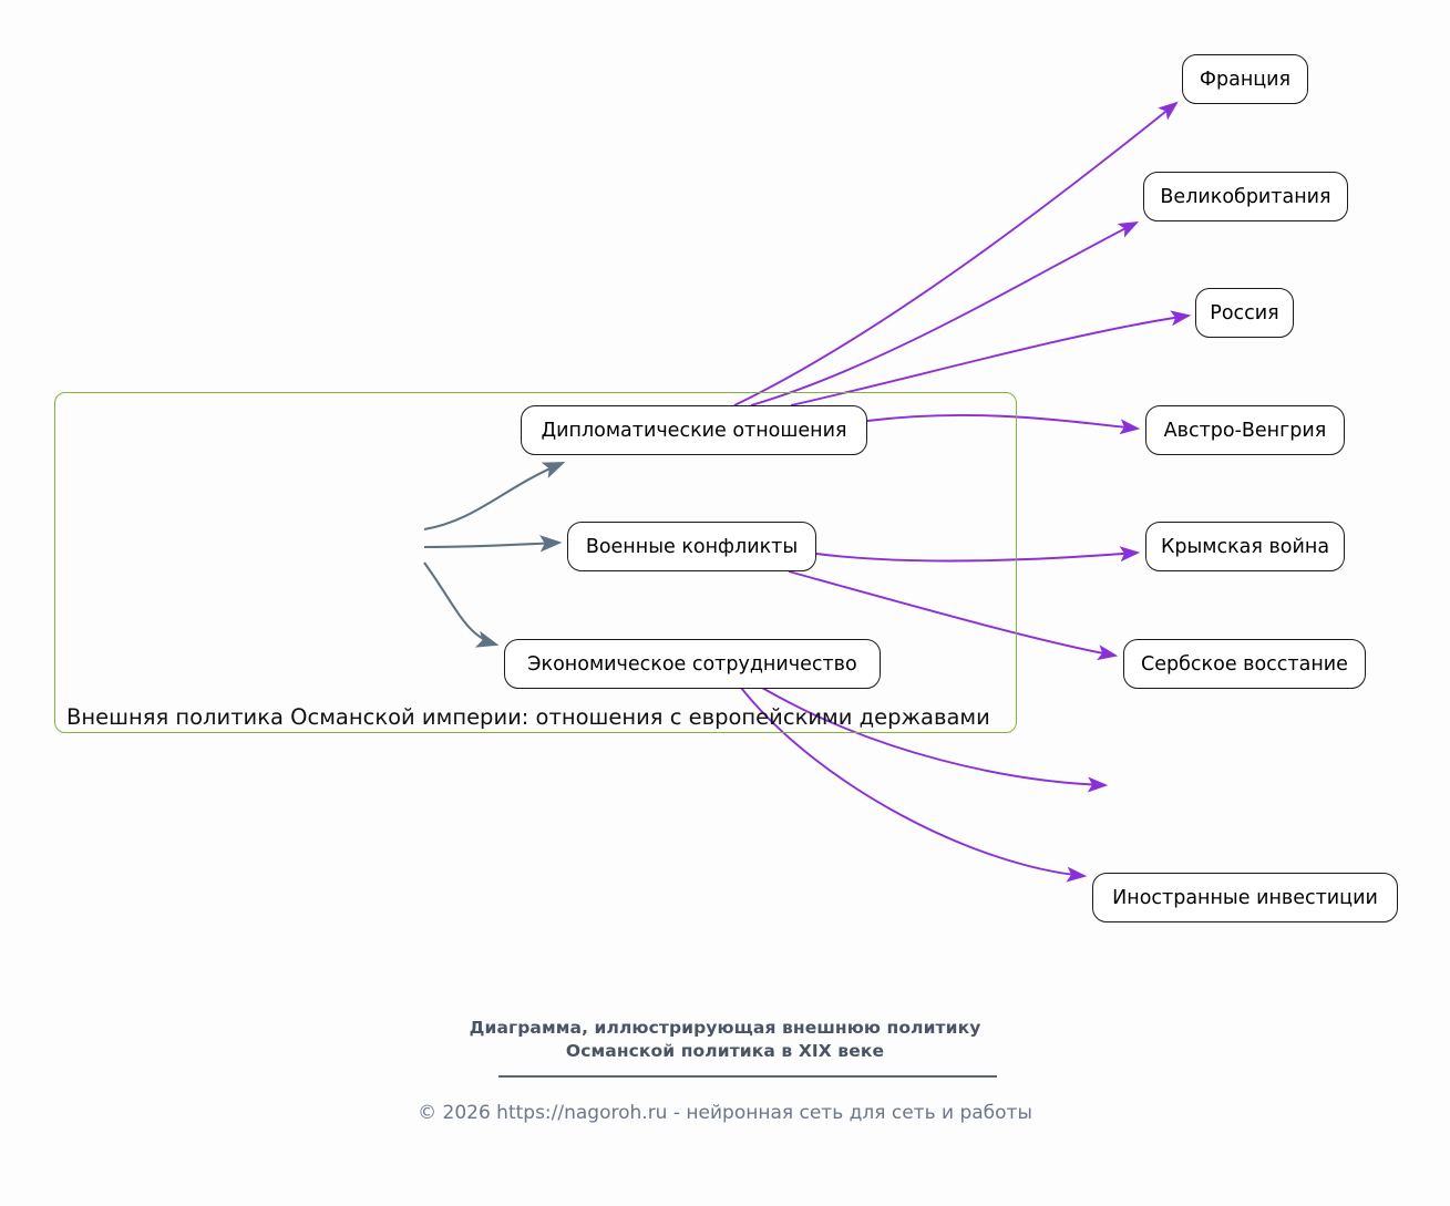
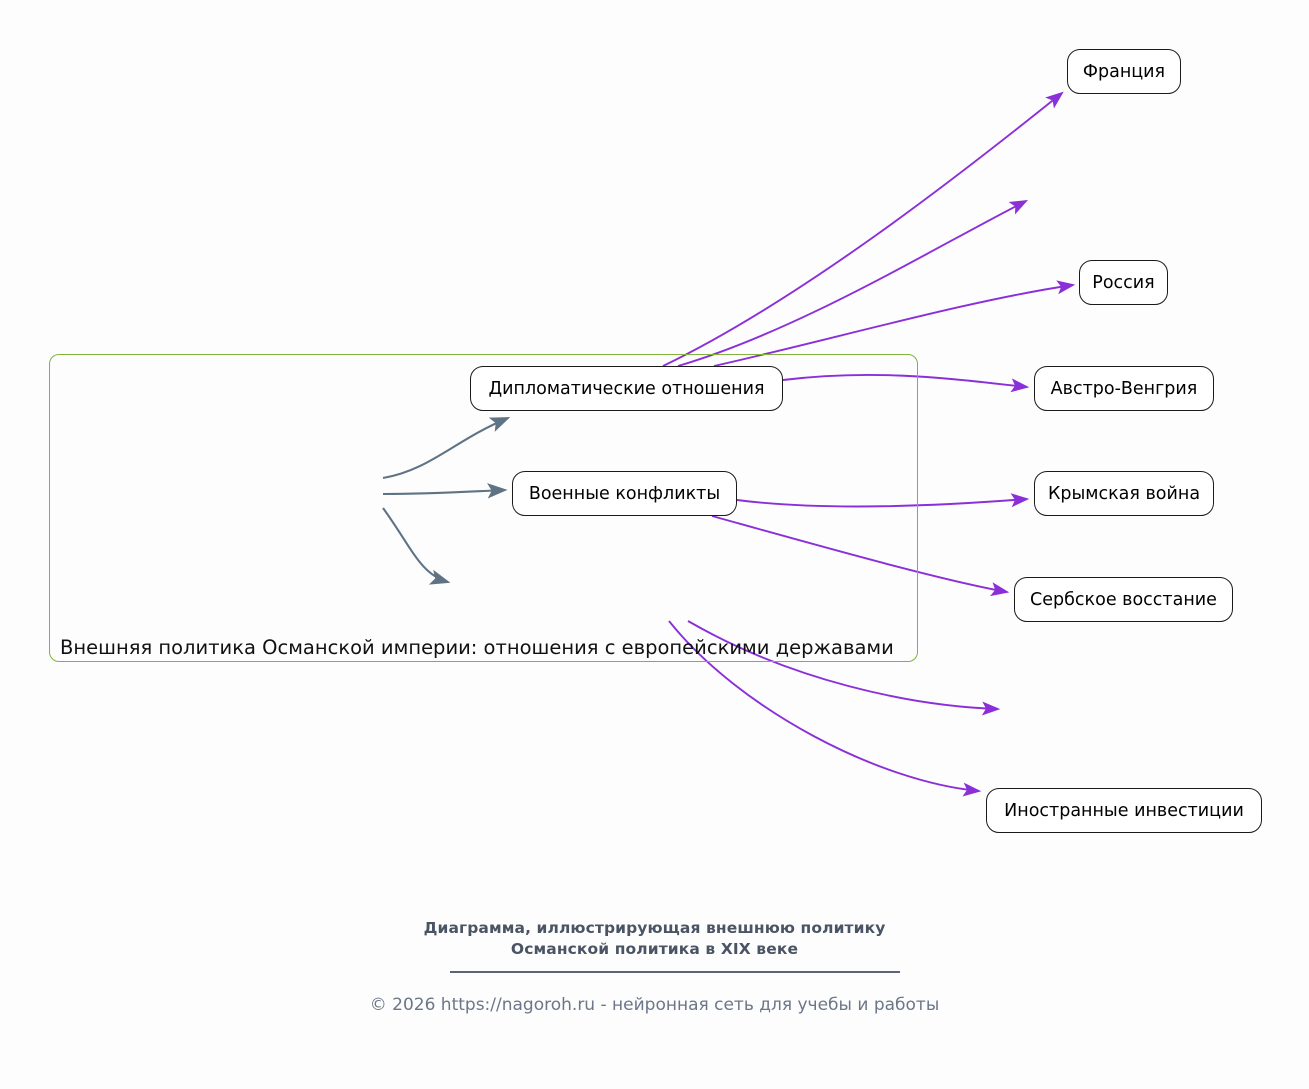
  Внешняя политика Османской империи: отношения с европейскими державами
  Дипломатические отношения
  Военные конфликты
- Экономическое сотрудничество
  Франция
- Великобритания
  Россия
  Австро-Венгрия
  Крымская война
  Сербское восстание
  Иностранные инвестиции
  Диаграмма, иллюстрирующая внешнюю политику
  Османской политика в XIX веке
- © 2026 https://nagoroh.ru - нейронная сеть для сеть и работы
+ © 2026 https://nagoroh.ru - нейронная сеть для учебы и работы
